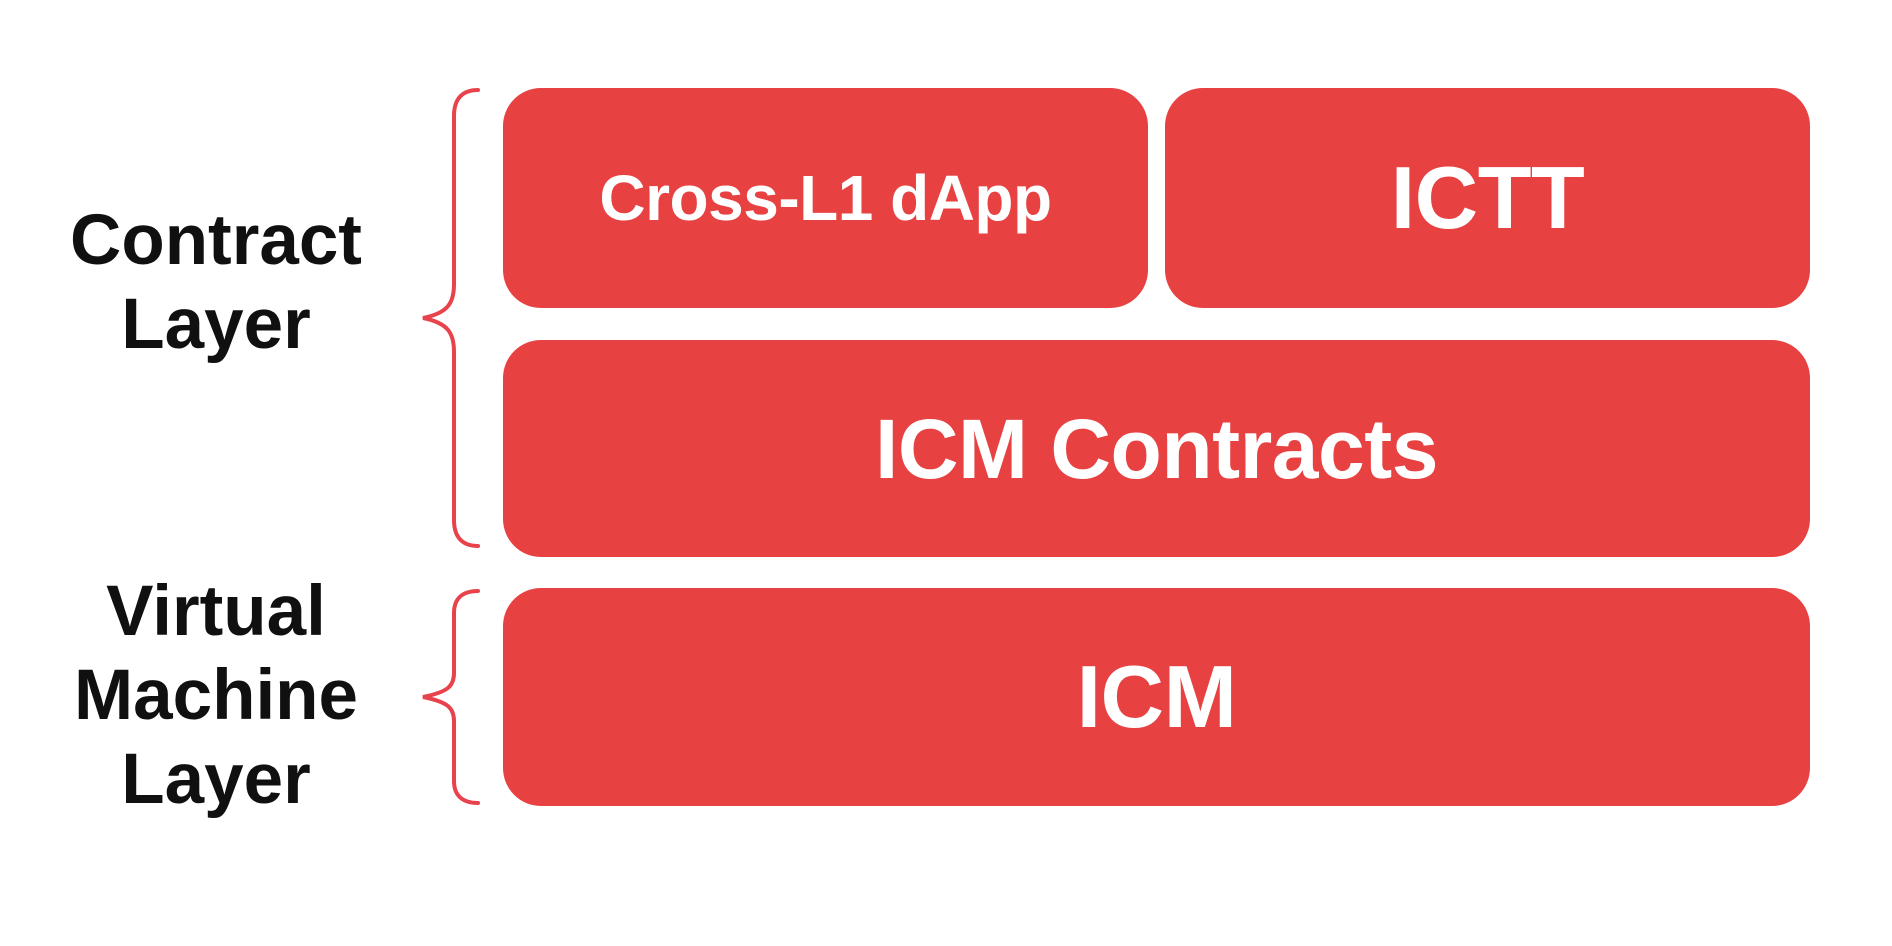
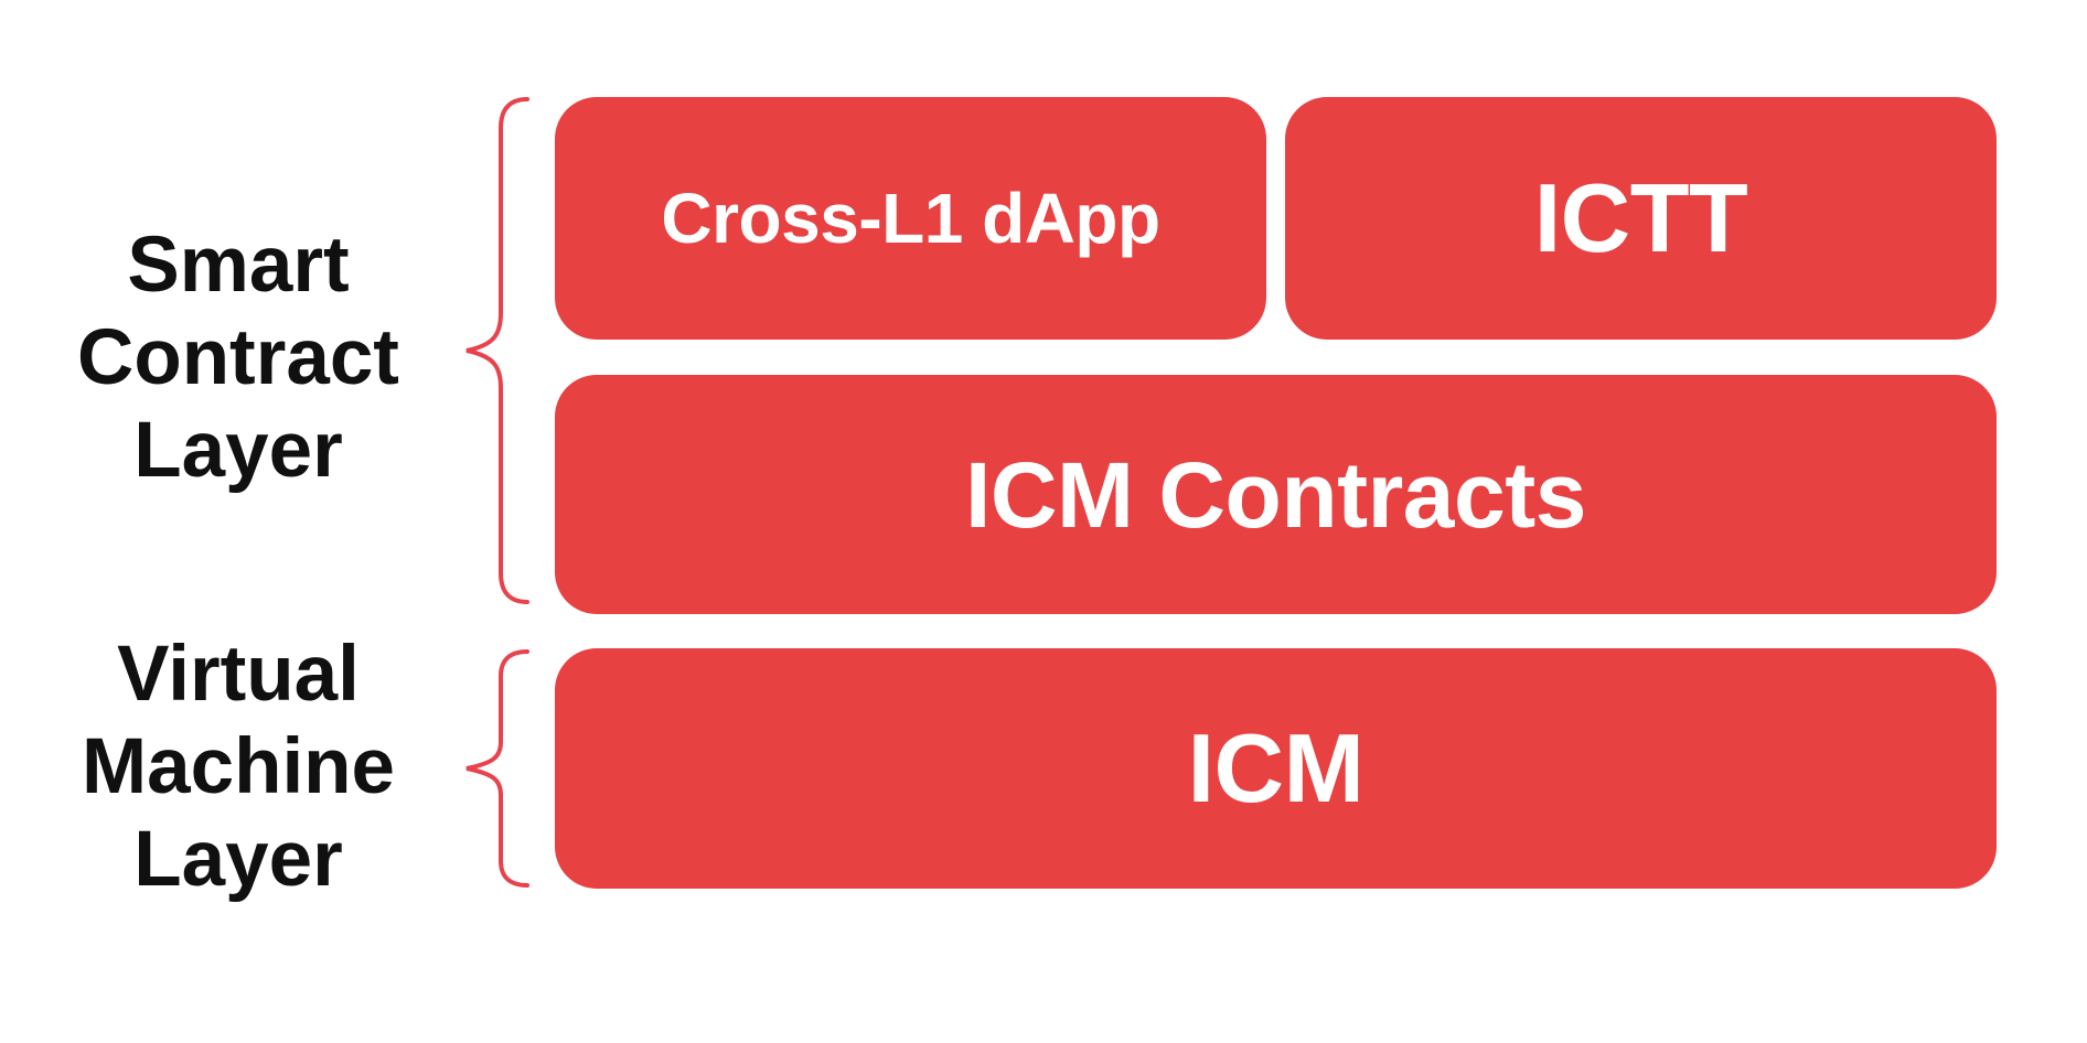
+ Smart
  Contract
  Layer
  Virtual
  Machine
  Layer
  Cross-L1 dApp
  ICTT
  ICM Contracts
  ICM
